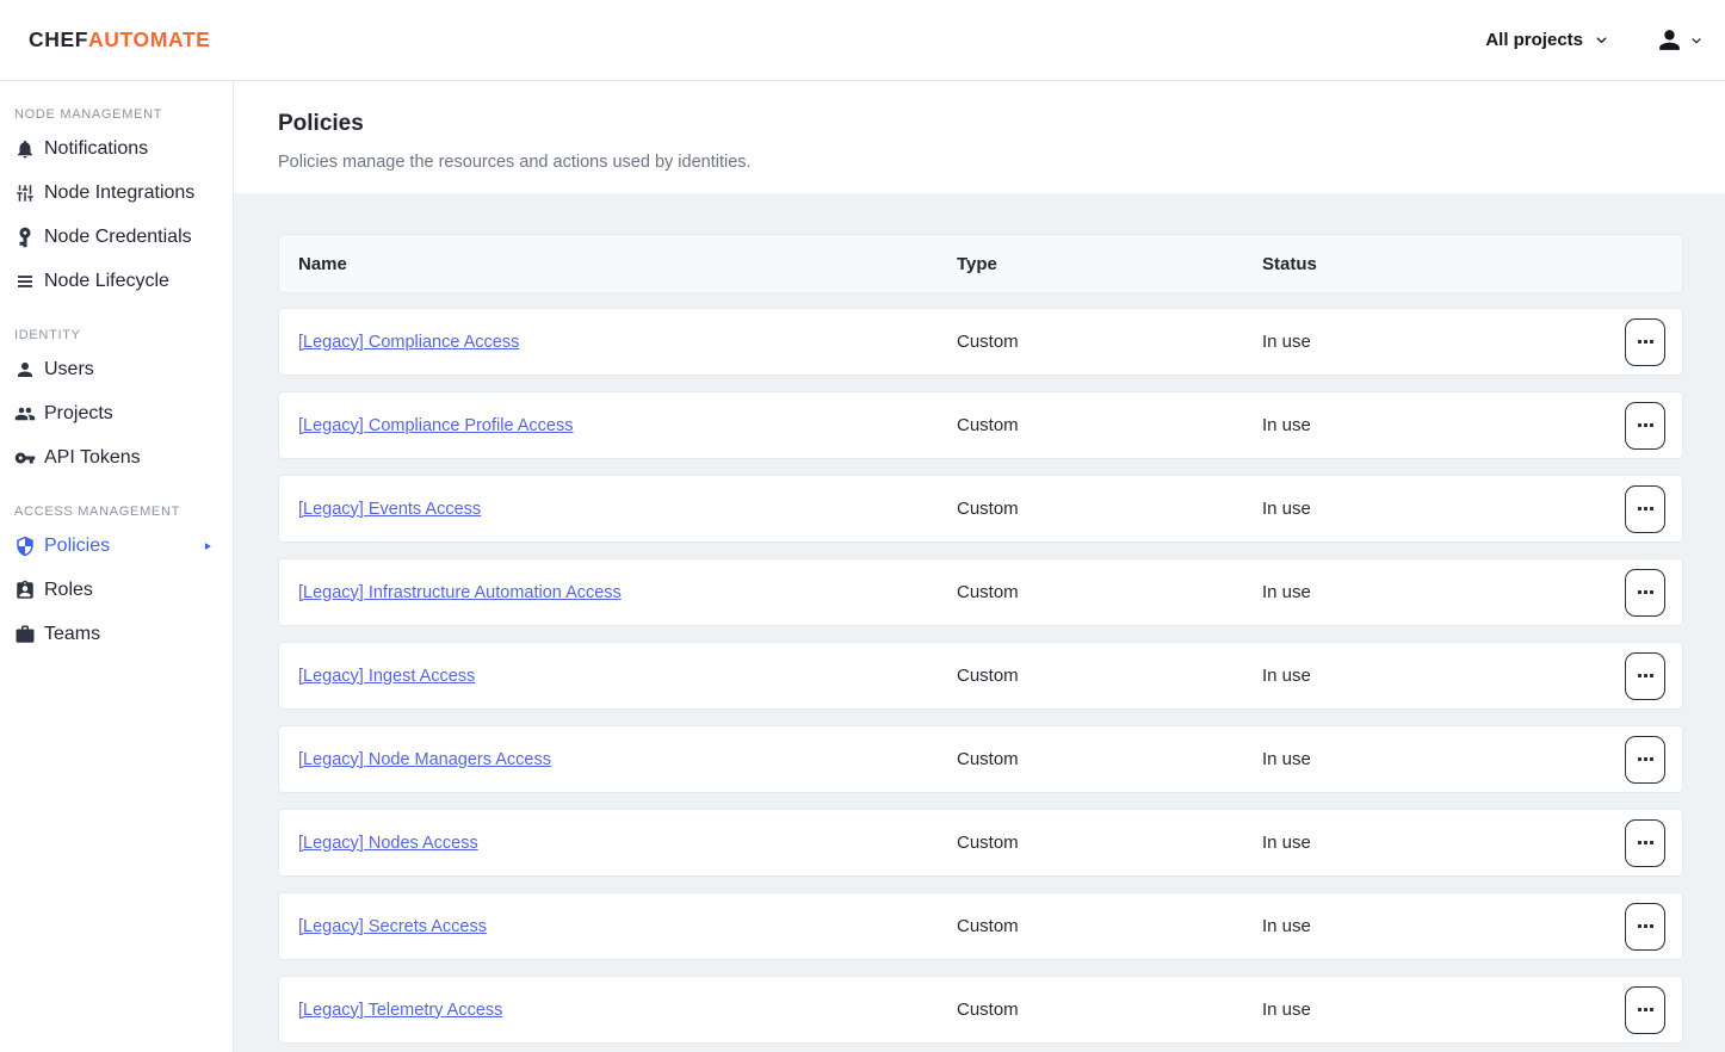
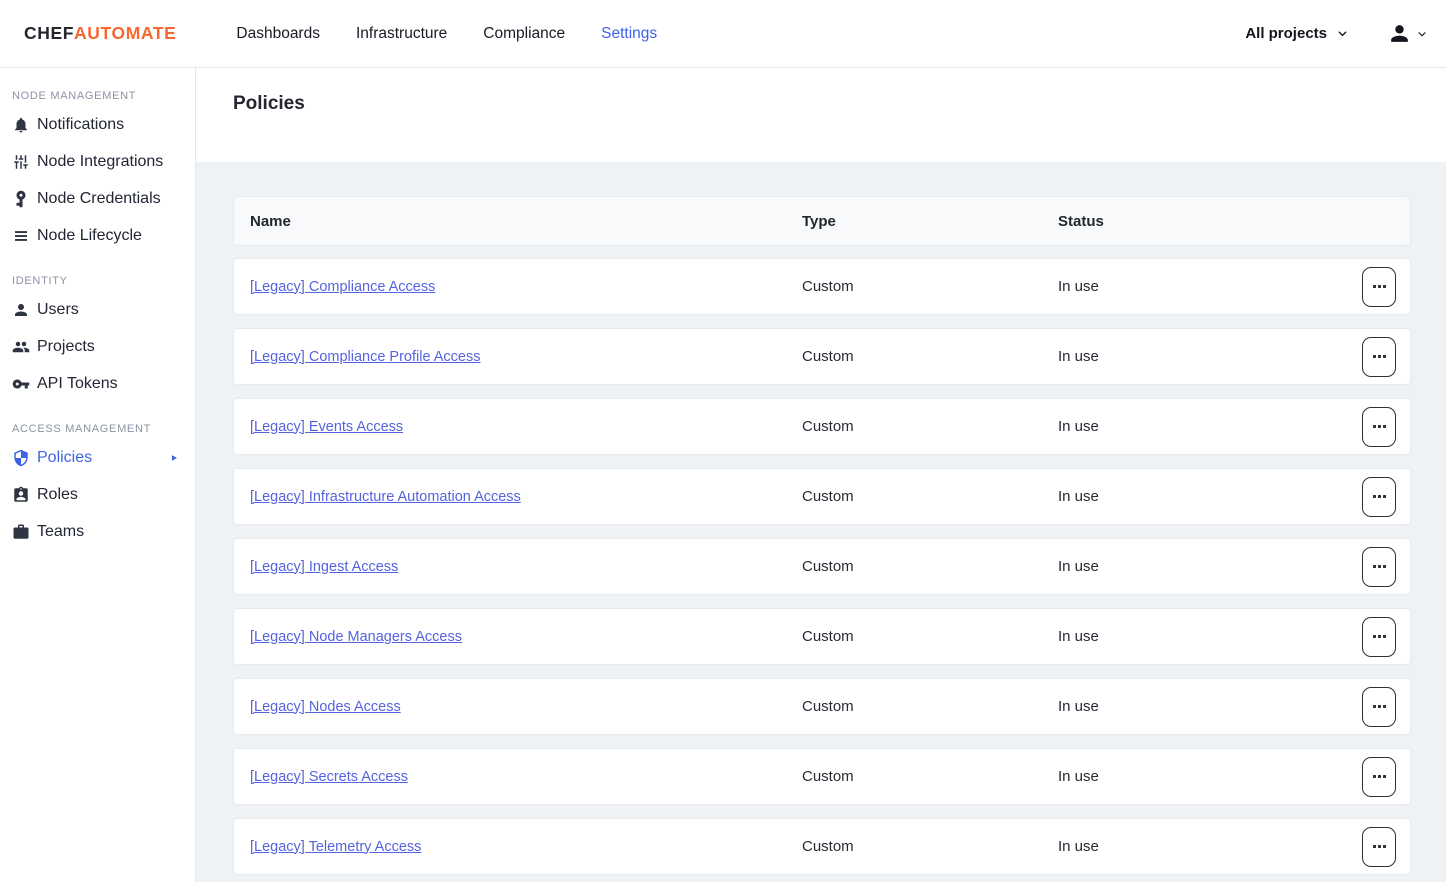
  CHEF
  AUTOMATE
+ Dashboards
+ Infrastructure
+ Compliance
+ Settings
  All projects
  NODE MANAGEMENT
  Notifications
  Node Integrations
  Node Credentials
  Node Lifecycle
  IDENTITY
  Users
  Projects
  API Tokens
  ACCESS MANAGEMENT
  Policies
  Roles
  Teams
  Policies
- Policies manage the resources and actions used by identities.
  Name
  Type
  Status
  [Legacy] Compliance Access
  Custom
  In use
  [Legacy] Compliance Profile Access
  Custom
  In use
  [Legacy] Events Access
  Custom
  In use
  [Legacy] Infrastructure Automation Access
  Custom
  In use
  [Legacy] Ingest Access
  Custom
  In use
  [Legacy] Node Managers Access
  Custom
  In use
  [Legacy] Nodes Access
  Custom
  In use
  [Legacy] Secrets Access
  Custom
  In use
  [Legacy] Telemetry Access
  Custom
  In use
